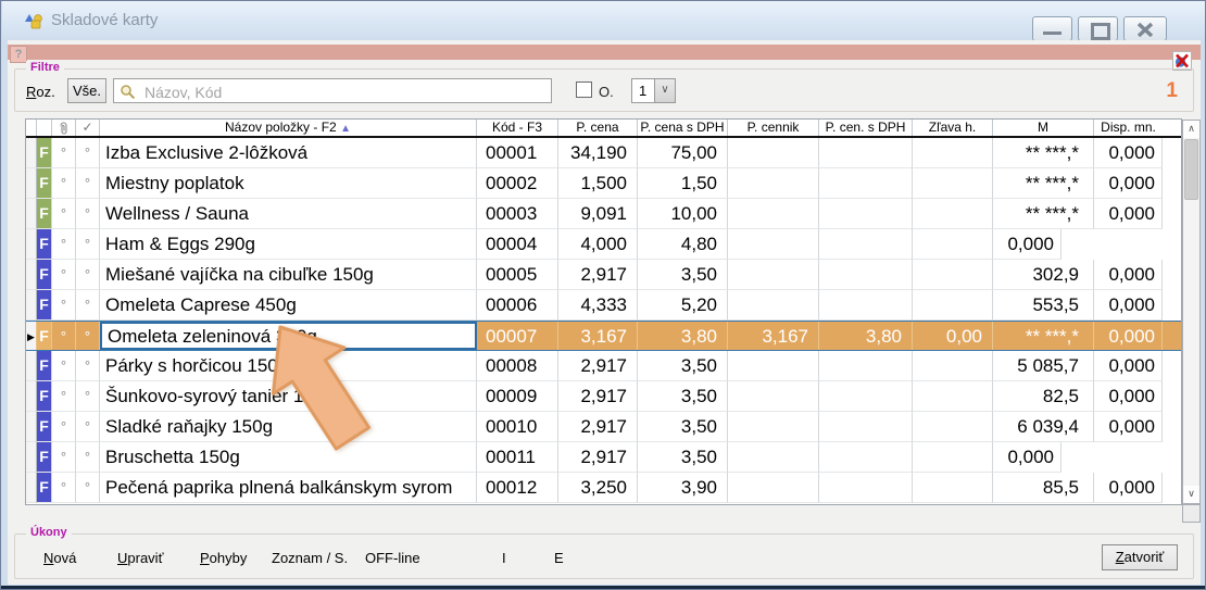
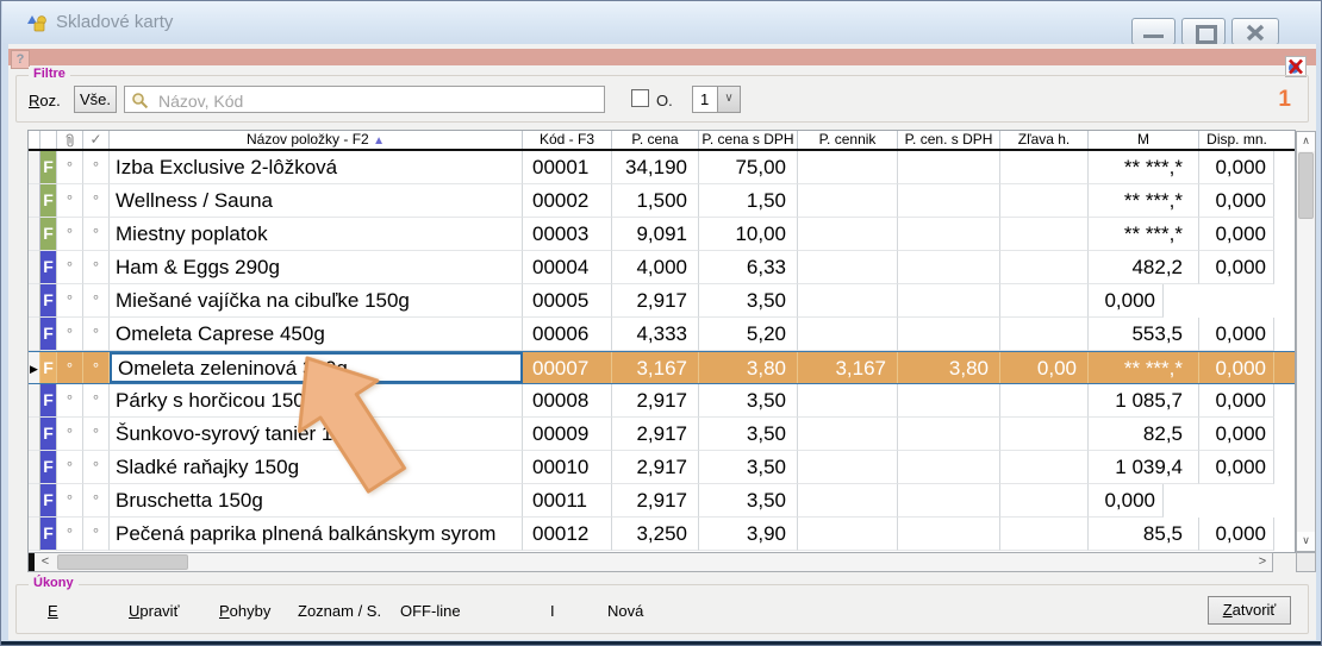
  Skladové karty
  ?
  Filtre
  Roz.
  Vše.
  Názov, Kód
  O.
  1
  ∨
  1
  ✓
  Názov položky - F2 ▲
  Kód - F3
  P. cena
  P. cena s DPH
  P. cennik
  P. cen. s DPH
  Zľava h.
  M
  Disp. mn.
  F
  °
  °
  Izba Exclusive 2-lôžková
  00001
  34,190
  75,00
  ** ***,*
  0,000
  F
  °
  °
- Miestny poplatok
+ Wellness / Sauna
  00002
  1,500
  1,50
  ** ***,*
  0,000
  F
  °
  °
- Wellness / Sauna
+ Miestny poplatok
  00003
  9,091
  10,00
  ** ***,*
  0,000
  F
  °
  °
  Ham & Eggs 290g
  00004
  4,000
- 4,80
+ 6,33
+ 482,2
  0,000
  F
  °
  °
  Miešané vajíčka na cibuľke 150g
  00005
  2,917
  3,50
- 302,9
  0,000
  F
  °
  °
  Omeleta Caprese 450g
  00006
  4,333
  5,20
  553,5
  0,000
  ▶
  F
  °
  °
  Omeleta zeleninová
  00007
  3,167
  3,80
  3,167
  3,80
  0,00
  ** ***,*
  0,000
  F
  °
  °
  Párky s horčicou 150
  00008
  2,917
  3,50
- 5 085,7
+ 1 085,7
  0,000
  F
  °
  °
  Šunkovo-syrový tanier 1
  00009
  2,917
  3,50
  82,5
  0,000
  F
  °
  °
  Sladké raňajky 150g
  00010
  2,917
  3,50
- 6 039,4
+ 1 039,4
  0,000
  F
  °
  °
  Bruschetta 150g
  00011
  2,917
  3,50
  0,000
  F
  °
  °
  Pečená paprika plnená balkánskym syrom
  00012
  3,250
  3,90
  85,5
  0,000
  ∧
  ∨
+ <
+ >
  Úkony
- Nová
+ E
  Upraviť
  Pohyby
  Zoznam / S.
  OFF-line
  I
- E
+ Nová
  Zatvoriť
